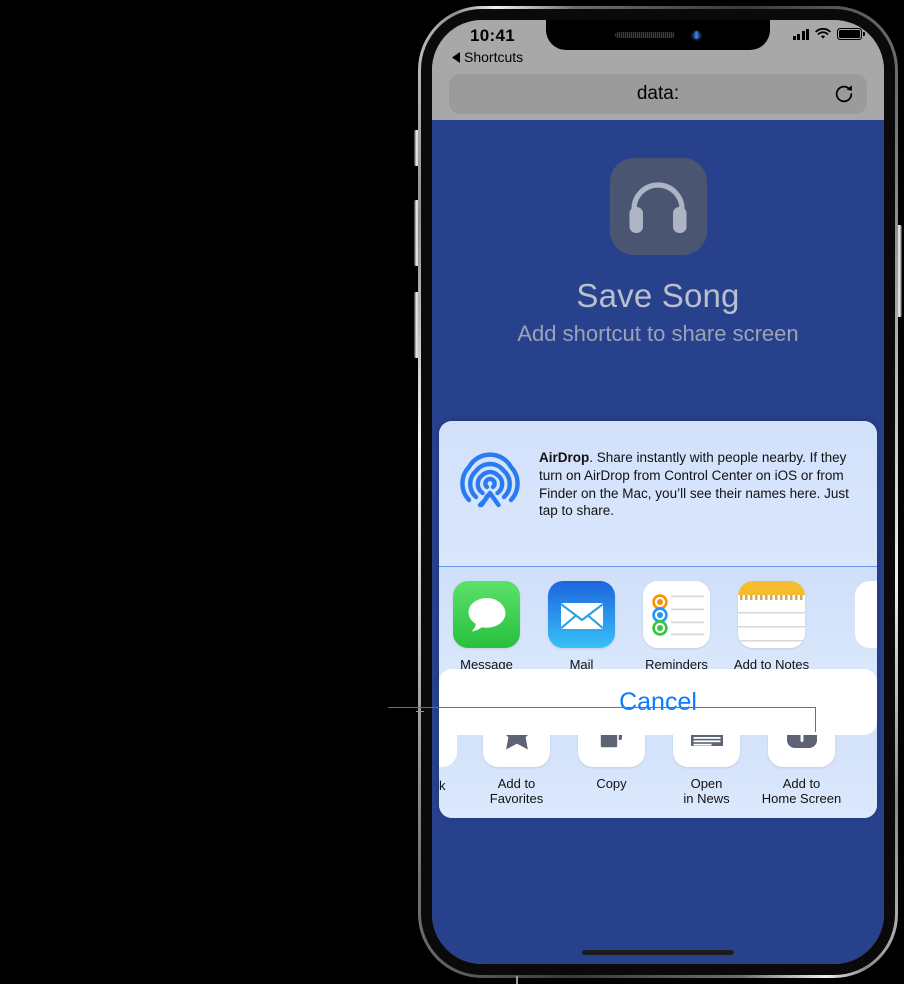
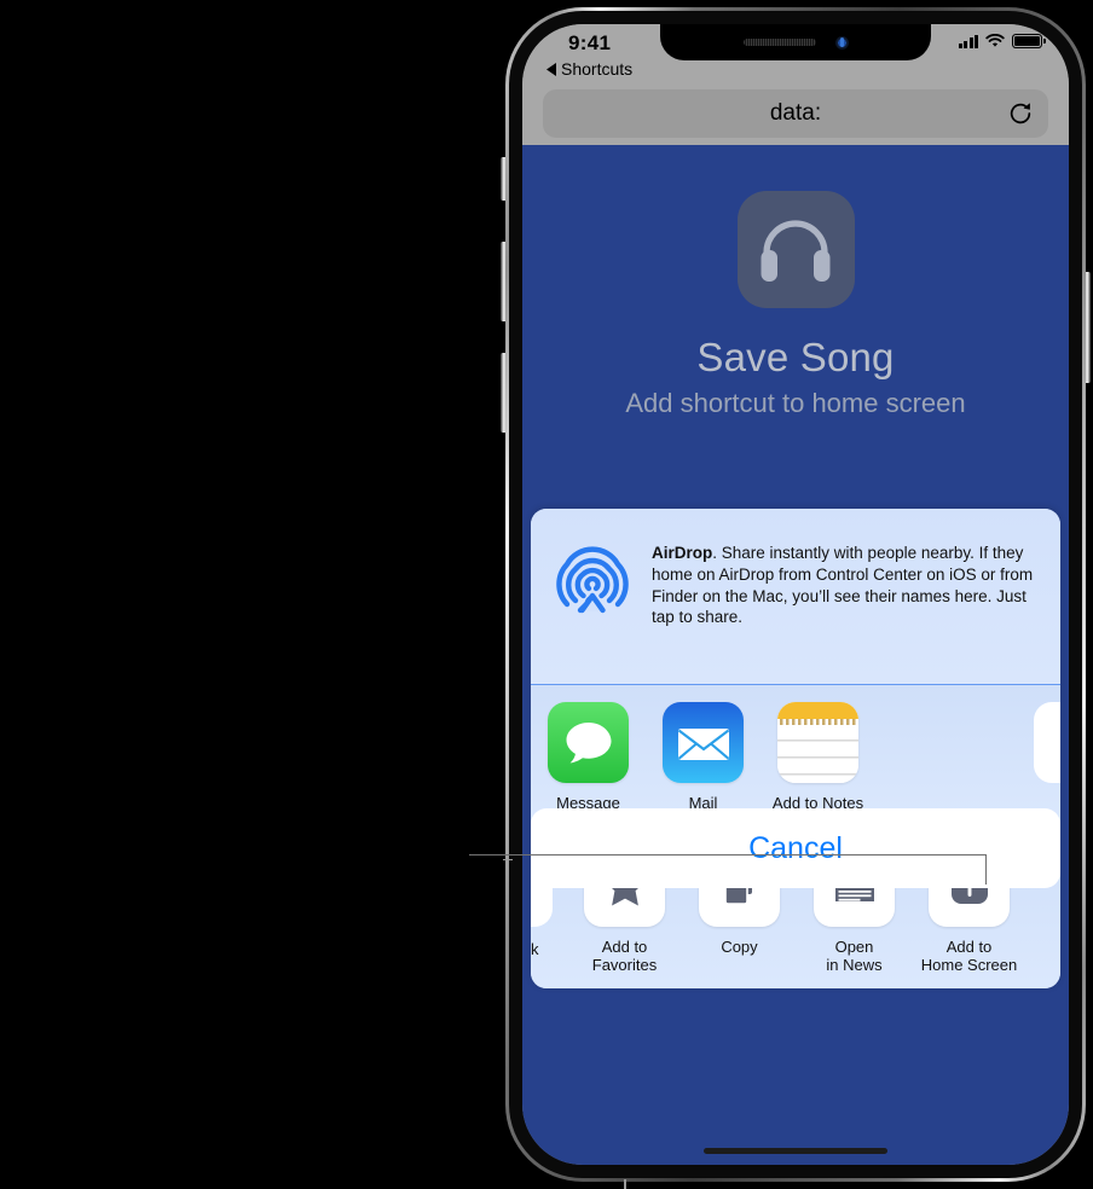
- 10:41
+ 9:41
  Shortcuts
  data:
  Save Song
- Add shortcut to share screen
+ Add shortcut to home screen
- AirDrop. Share instantly with people nearby. If they turn on AirDrop from Control Center on iOS or from Finder on the Mac, you’ll see their names here. Just tap to share.
+ AirDrop. Share instantly with people nearby. If they home on AirDrop from Control Center on iOS or from Finder on the Mac, you’ll see their names here. Just tap to share.
  Message
  Mail
- Reminders
  Add to Notes
  Add to
  Favorites
  Copy
  Open
  in News
  Add to
  Home Screen
  k
  Cancel
